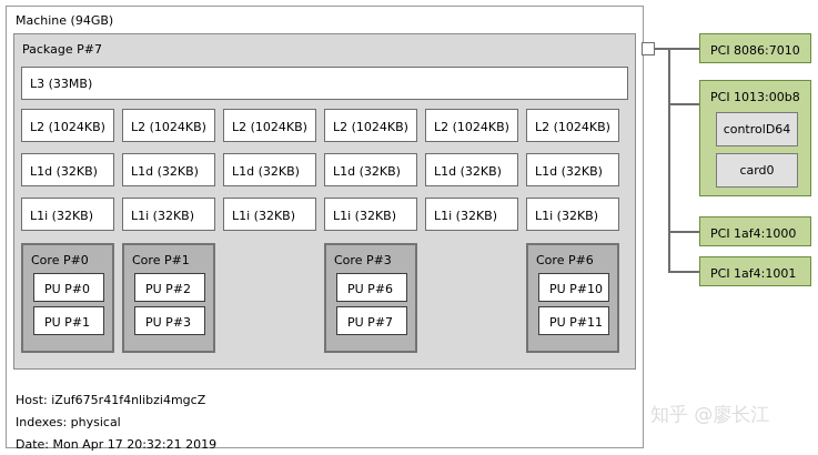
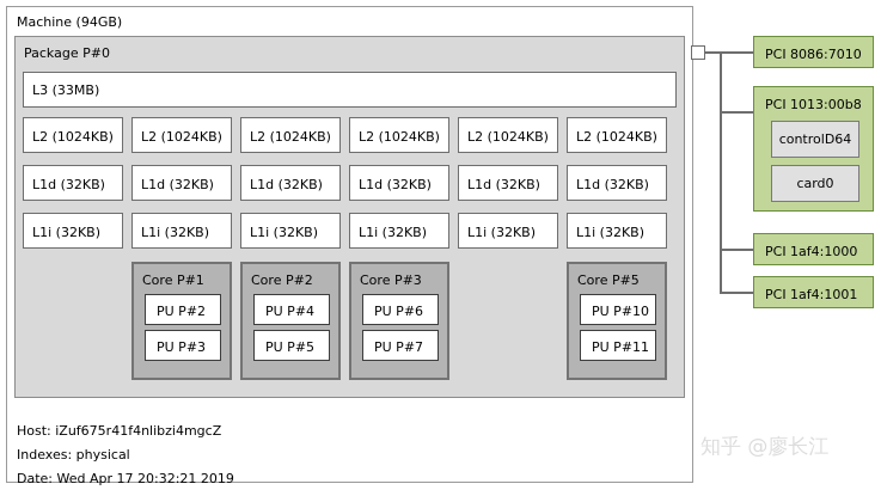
  Machine (94GB)
- Package P#7
+ Package P#0
  L3 (33MB)
  L2 (1024KB)
  L1d (32KB)
  L1i (32KB)
- Core P#0
- PU P#0
- PU P#1
  L2 (1024KB)
  L1d (32KB)
  L1i (32KB)
  Core P#1
  PU P#2
  PU P#3
  L2 (1024KB)
  L1d (32KB)
  L1i (32KB)
+ Core P#2
+ PU P#4
+ PU P#5
  L2 (1024KB)
  L1d (32KB)
  L1i (32KB)
  Core P#3
  PU P#6
  PU P#7
  L2 (1024KB)
  L1d (32KB)
  L1i (32KB)
  L2 (1024KB)
  L1d (32KB)
  L1i (32KB)
- Core P#6
+ Core P#5
  PU P#10
  PU P#11
  PCI 8086:7010
  PCI 1013:00b8
  controlD64
  card0
  PCI 1af4:1000
  PCI 1af4:1001
  Host: iZuf675r41f4nlibzi4mgcZ
  Indexes: physical
- Date: Mon Apr 17 20:32:21 2019
+ Date: Wed Apr 17 20:32:21 2019
  知乎 @廖长江
